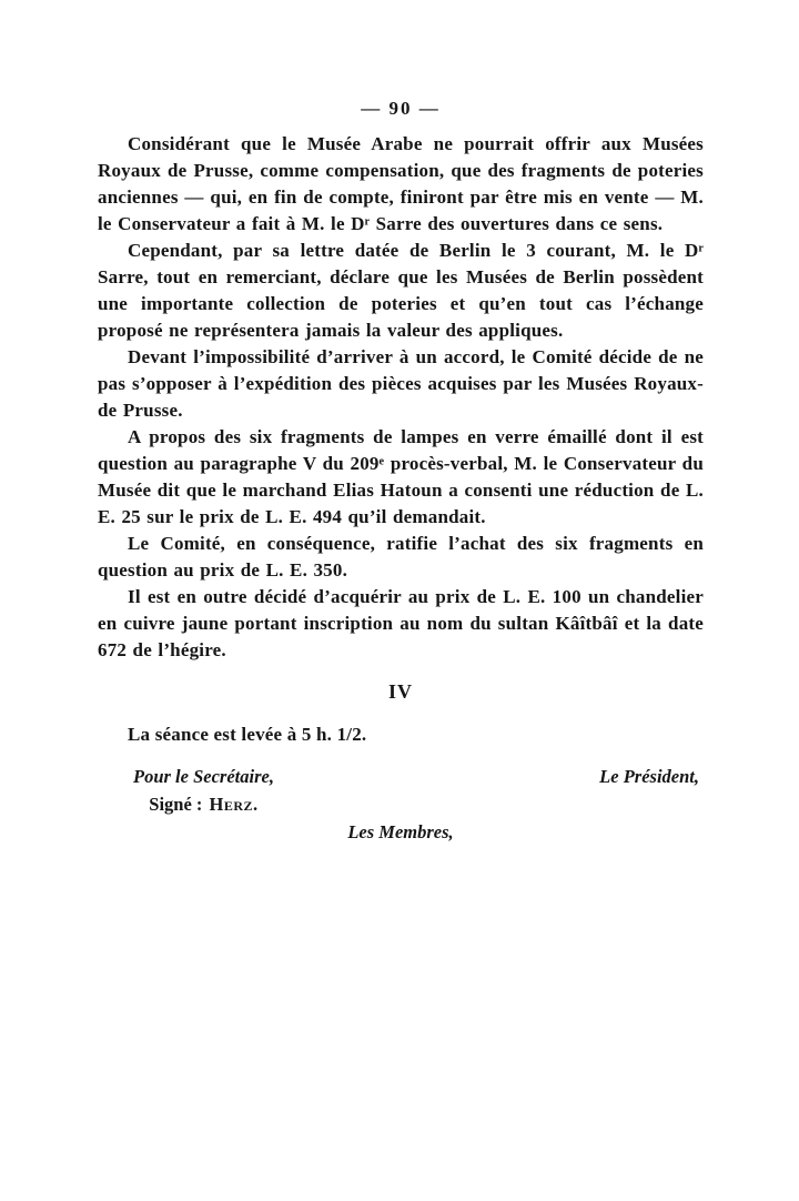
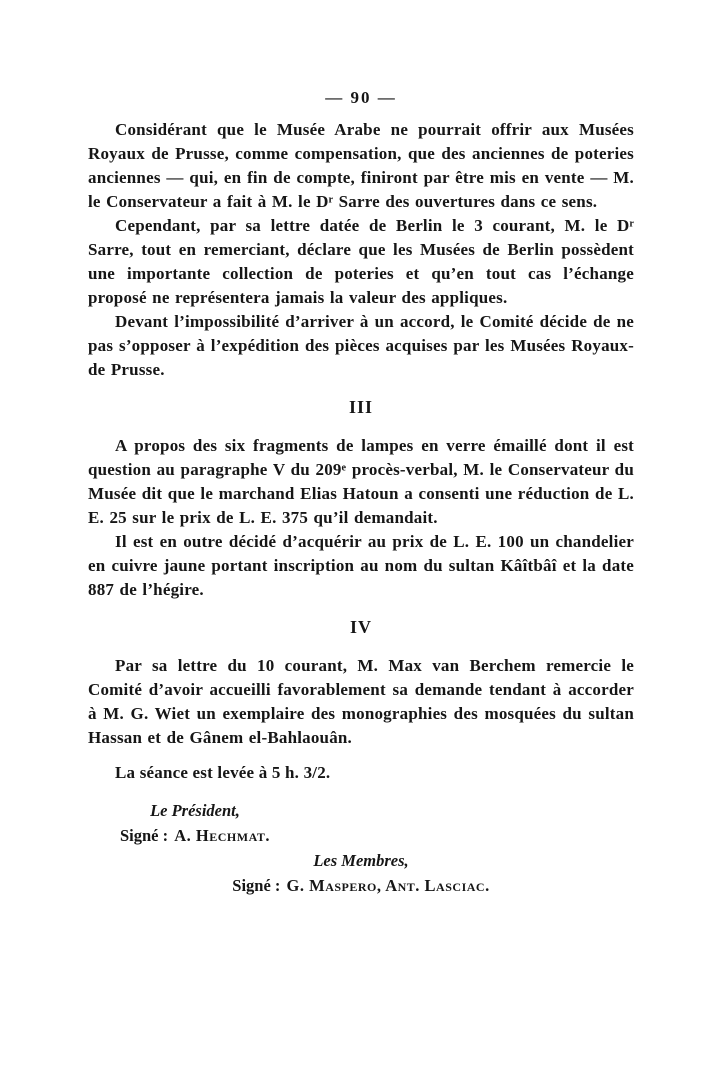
  — 90 —
- Considérant que le Musée Arabe ne pourrait offrir aux Musées Royaux de Prusse, comme compensation, que des fragments de poteries anciennes — qui, en fin de compte, finiront par être mis en vente — M. le Conservateur a fait à M. le Dʳ Sarre des ouvertures dans ce sens.
+ Considérant que le Musée Arabe ne pourrait offrir aux Musées Royaux de Prusse, comme compensation, que des anciennes de poteries anciennes — qui, en fin de compte, finiront par être mis en vente — M. le Conservateur a fait à M. le Dʳ Sarre des ouvertures dans ce sens.
  Cependant, par sa lettre datée de Berlin le 3 courant, M. le Dʳ Sarre, tout en remerciant, déclare que les Musées de Berlin possèdent une importante collection de poteries et qu’en tout cas l’échange proposé ne représentera jamais la valeur des appliques.
  Devant l’impossibilité d’arriver à un accord, le Comité décide de ne pas s’opposer à l’expédition des pièces acquises par les Musées Royaux-de Prusse.
+ III
- A propos des six fragments de lampes en verre émaillé dont il est question au paragraphe V du 209ᵉ procès-verbal, M. le Conservateur du Musée dit que le marchand Elias Hatoun a consenti une réduction de L. E. 25 sur le prix de L. E. 494 qu’il demandait.
+ A propos des six fragments de lampes en verre émaillé dont il est question au paragraphe V du 209ᵉ procès-verbal, M. le Conservateur du Musée dit que le marchand Elias Hatoun a consenti une réduction de L. E. 25 sur le prix de L. E. 375 qu’il demandait.
- Le Comité, en conséquence, ratifie l’achat des six fragments en question au prix de L. E. 350.
- Il est en outre décidé d’acquérir au prix de L. E. 100 un chandelier en cuivre jaune portant inscription au nom du sultan Kâîtbâî et la date 672 de l’hégire.
+ Il est en outre décidé d’acquérir au prix de L. E. 100 un chandelier en cuivre jaune portant inscription au nom du sultan Kâîtbâî et la date 887 de l’hégire.
  IV
+ Par sa lettre du 10 courant, M. Max van Berchem remercie le Comité d’avoir accueilli favorablement sa demande tendant à accorder à M. G. Wiet un exemplaire des monographies des mosquées du sultan Hassan et de Gânem el-Bahlaouân.
- La séance est levée à 5 h. 1/2.
+ La séance est levée à 5 h. 3/2.
- Pour le Secrétaire,
- Signé : Herz.
  Le Président,
+ Signé : A. Hechmat.
  Les Membres,
+ Signé : G. Maspero, Ant. Lasciac.
